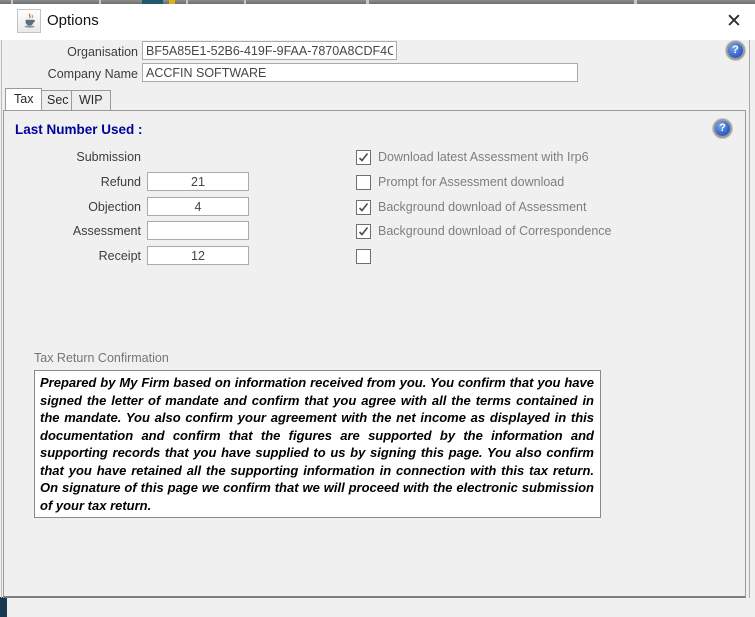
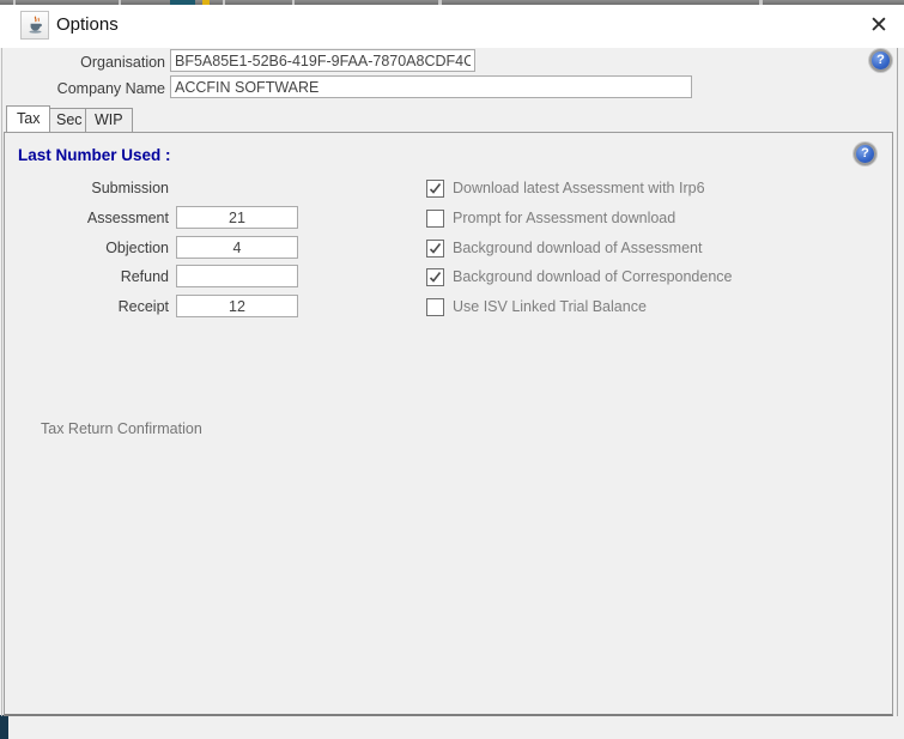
  Options
  ✕
  Organisation
  BF5A85E1-52B6-419F-9FAA-7870A8CDF4C
  Company Name
  ACCFIN SOFTWARE
  ?
  Tax
  Sec
  WIP
  Last Number Used :
  ?
  Submission
- Refund
+ Assessment
  21
  Objection
  4
- Assessment
+ Refund
  Receipt
  12
  Download latest Assessment with Irp6
  Prompt for Assessment download
  Background download of Assessment
  Background download of Correspondence
+ Use ISV Linked Trial Balance
  Tax Return Confirmation
- Prepared by My Firm based on information received from you. You confirm that you have signed the letter of mandate and confirm that you agree with all the terms contained in the mandate. You also confirm your agreement with the net income as displayed in this documentation and confirm that the figures are supported by the information and supporting records that you have supplied to us by signing this page. You also confirm that you have retained all the supporting information in connection with this tax return. On signature of this page we confirm that we will proceed with the electronic submission of your tax return.
